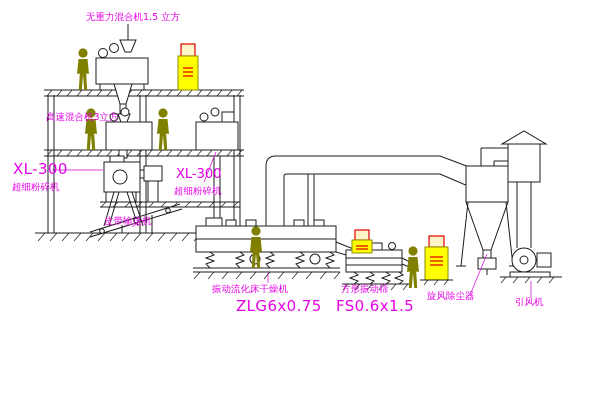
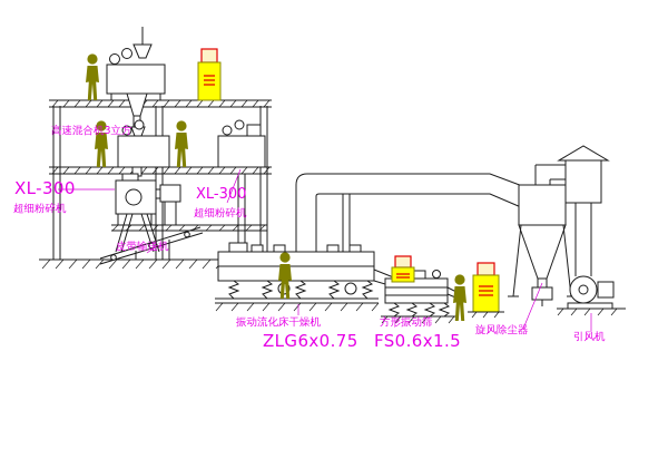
- 无重力混合机1.5 立方
  高速混合机3立方
  XL-300
  超细粉碎机
  XL-300
  超细粉碎机
  皮带输送机
  振动流化床干燥机
  ZLG6x0.75
  方形振动筛
  FS0.6x1.5
  旋风除尘器
  引风机
